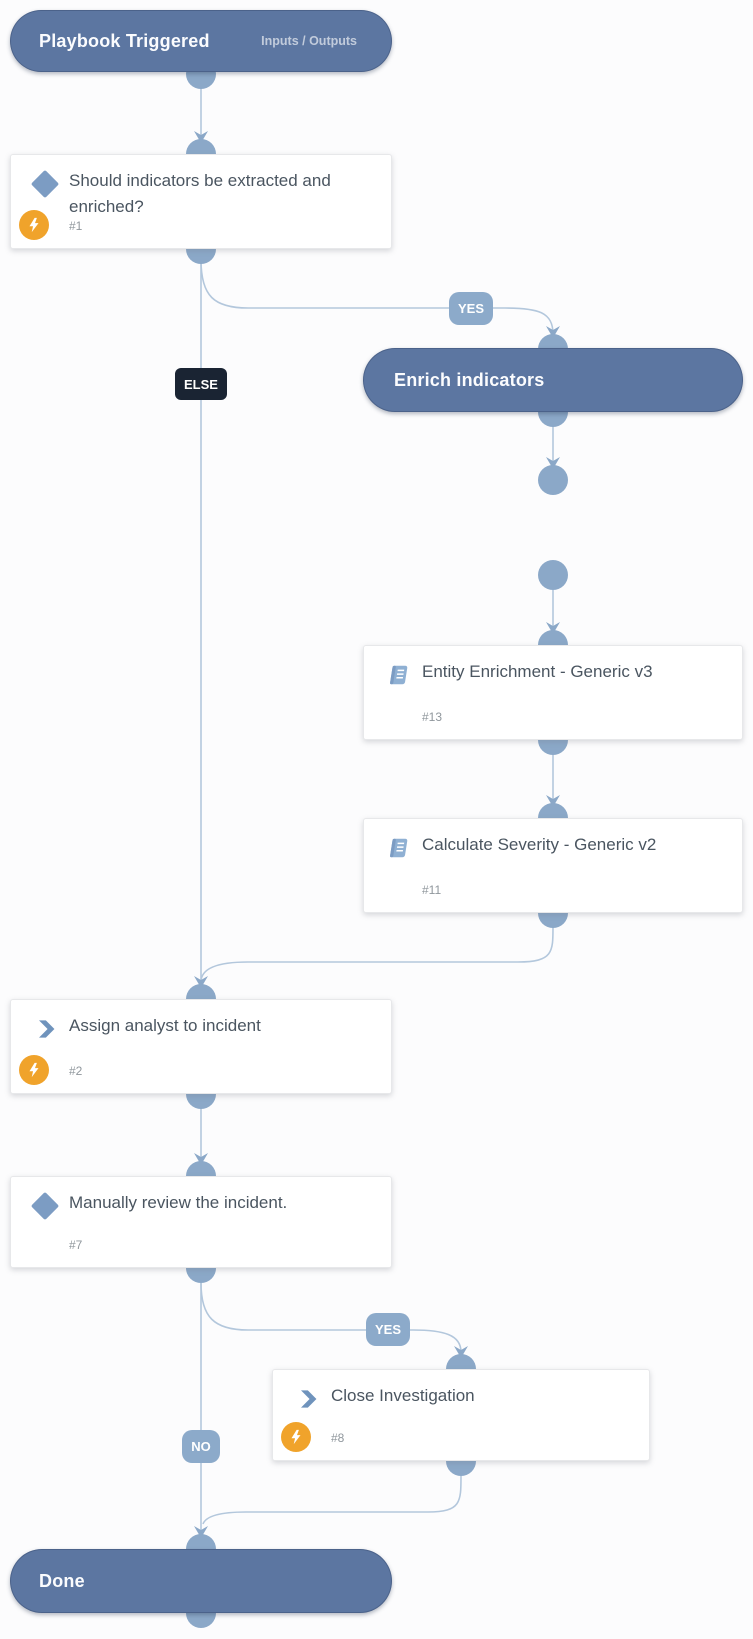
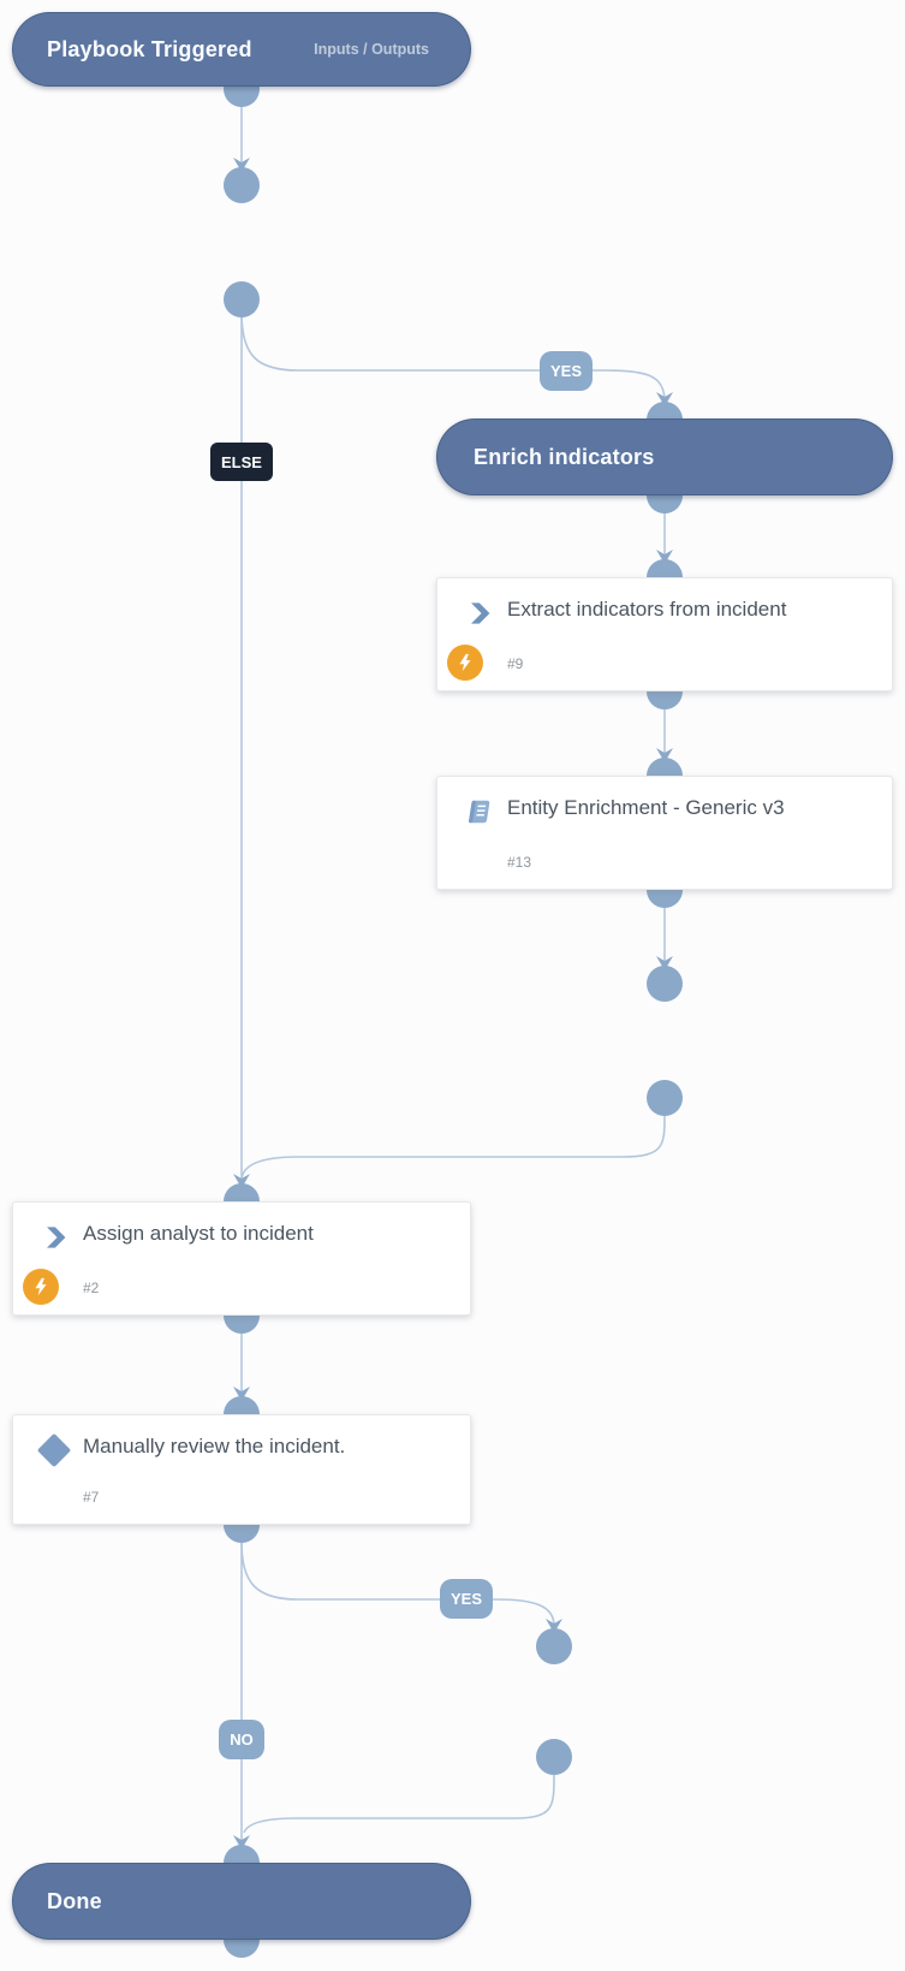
  Playbook Triggered
  Inputs / Outputs
- Should indicators be extracted and enriched?
- #1
  YES
  ELSE
  Enrich indicators
+ Extract indicators from incident
+ #9
  Entity Enrichment - Generic v3
  #13
- Calculate Severity - Generic v2
- #11
  Assign analyst to incident
  #2
  Manually review the incident.
  #7
  YES
  NO
- Close Investigation
- #8
  Done
